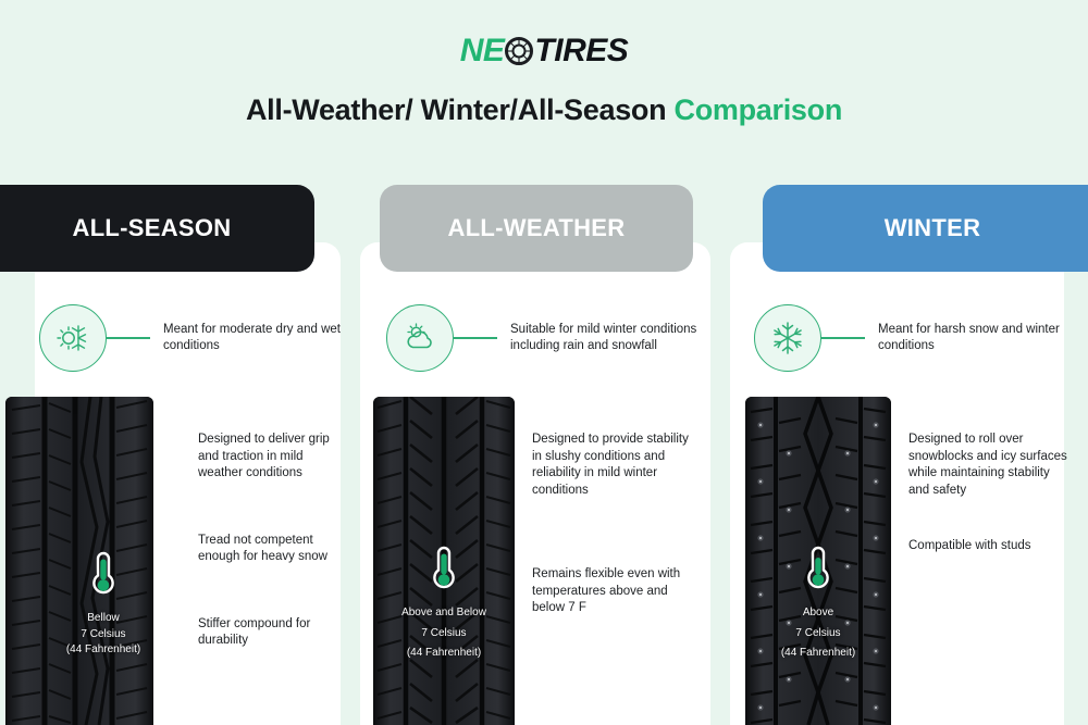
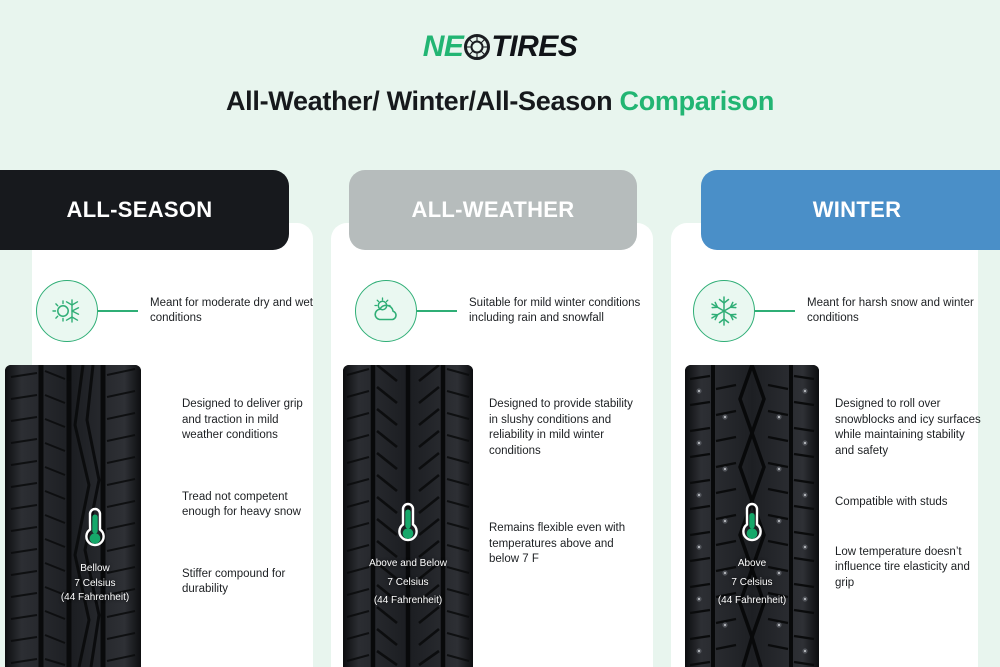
  NE
  TIRES
  All-Weather/ Winter/All-Season Comparison
  ALL-SEASON
  Meant for moderate dry and wet conditions
  Designed to deliver grip and traction in mild weather conditions
  Tread not competent enough for heavy snow
  Stiffer compound for durability
  Bellow
  7 Celsius
  (44 Fahrenheit)
  ALL-WEATHER
  Suitable for mild winter conditions including rain and snowfall
  Designed to provide stability in slushy conditions and reliability in mild winter conditions
  Remains flexible even with temperatures above and below 7 F
  Above and Below
  7 Celsius
  (44 Fahrenheit)
  WINTER
  Meant for harsh snow and winter conditions
  Designed to roll over snowblocks and icy surfaces while maintaining stability and safety
  Compatible with studs
+ Low temperature doesn’t influence tire elasticity and grip
  Above
  7 Celsius
  (44 Fahrenheit)
